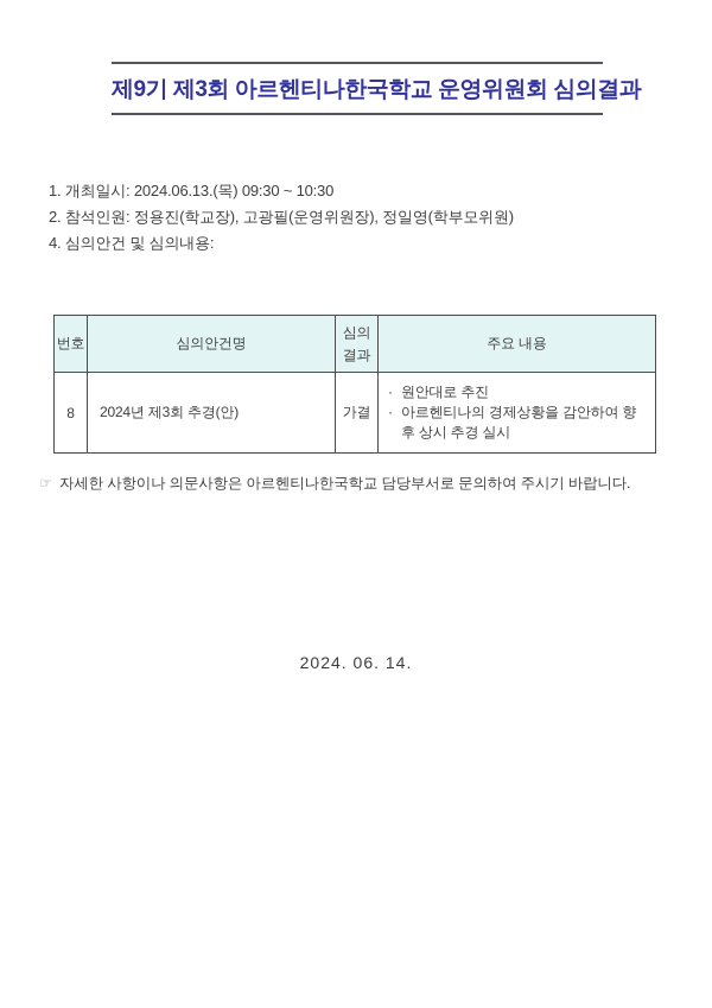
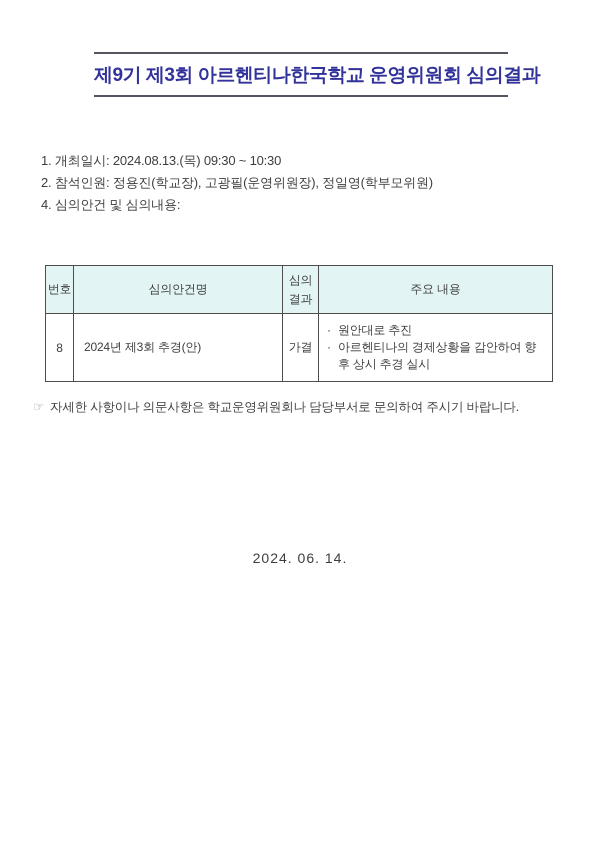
  제9기 제3회 아르헨티나한국학교 운영위원회 심의결과
- 1. 개최일시: 2024.06.13.(목) 09:30 ~ 10:30
+ 1. 개최일시: 2024.08.13.(목) 09:30 ~ 10:30
  2. 참석인원: 정용진(학교장), 고광필(운영위원장), 정일영(학부모위원)
  4. 심의안건 및 심의내용:
  번호	심의안건명	심의결과	주요 내용
  8	2024년 제3회 추경(안)	가결	· 원안대로 추진 · 아르헨티나의 경제상황을 감안하여 향후 상시 추경 실시
- ☞ 자세한 사항이나 의문사항은 아르헨티나한국학교 담당부서로 문의하여 주시기 바랍니다.
+ ☞ 자세한 사항이나 의문사항은 학교운영위원회나 담당부서로 문의하여 주시기 바랍니다.
  2024. 06. 14.
